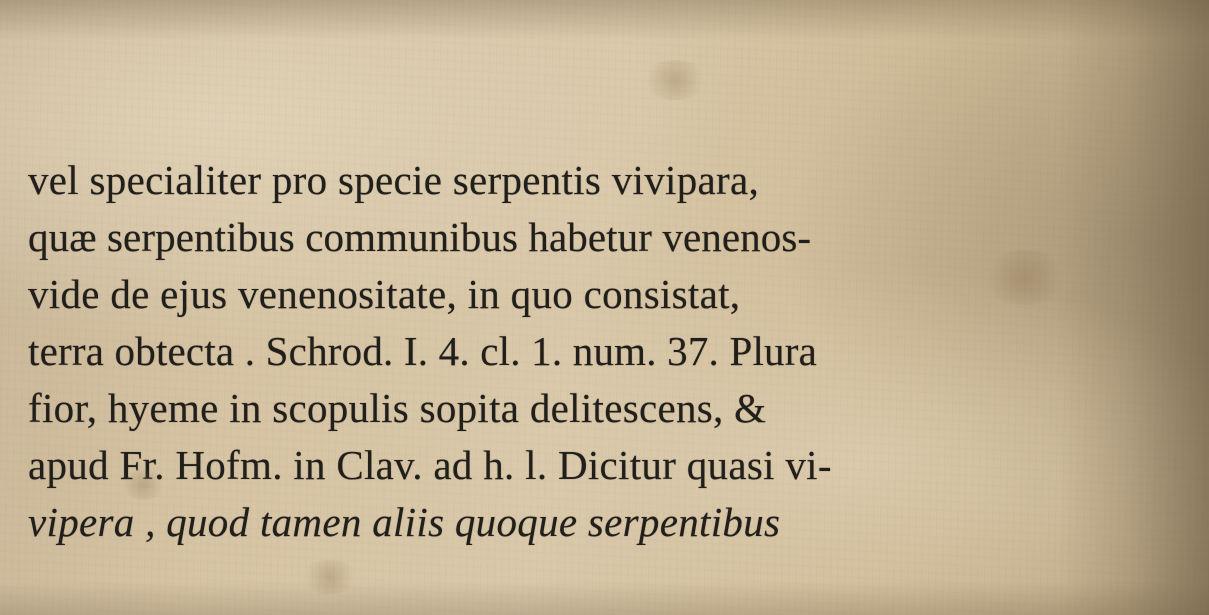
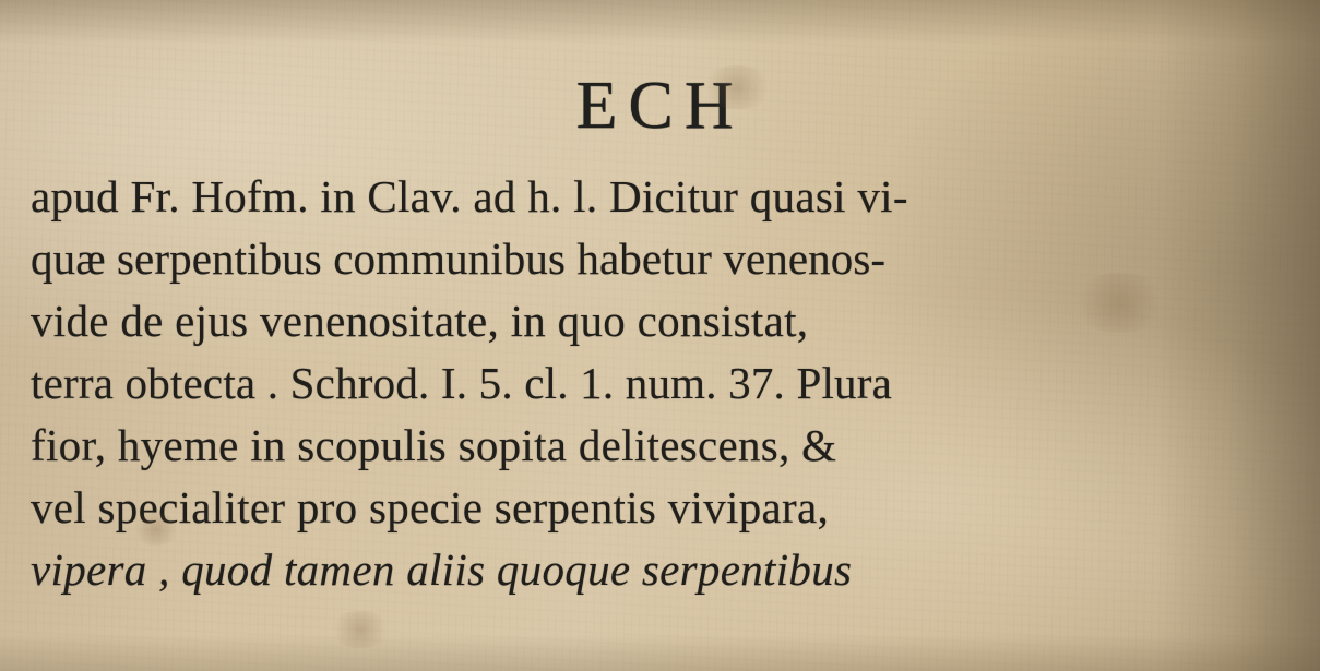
+ ECH
- vel specialiter pro specie serpentis vivipara,
+ apud Fr. Hofm. in Clav. ad h. l. Dicitur quasi vi-
  quæ serpentibus communibus habetur venenos-
  vide de ejus venenositate, in quo consistat,
- terra obtecta . Schrod. I. 4. cl. 1. num. 37. Plura
+ terra obtecta . Schrod. I. 5. cl. 1. num. 37. Plura
  fior, hyeme in scopulis sopita delitescens, &
- apud Fr. Hofm. in Clav. ad h. l. Dicitur quasi vi-
+ vel specialiter pro specie serpentis vivipara,
  vipera , quod tamen aliis quoque serpentibus
